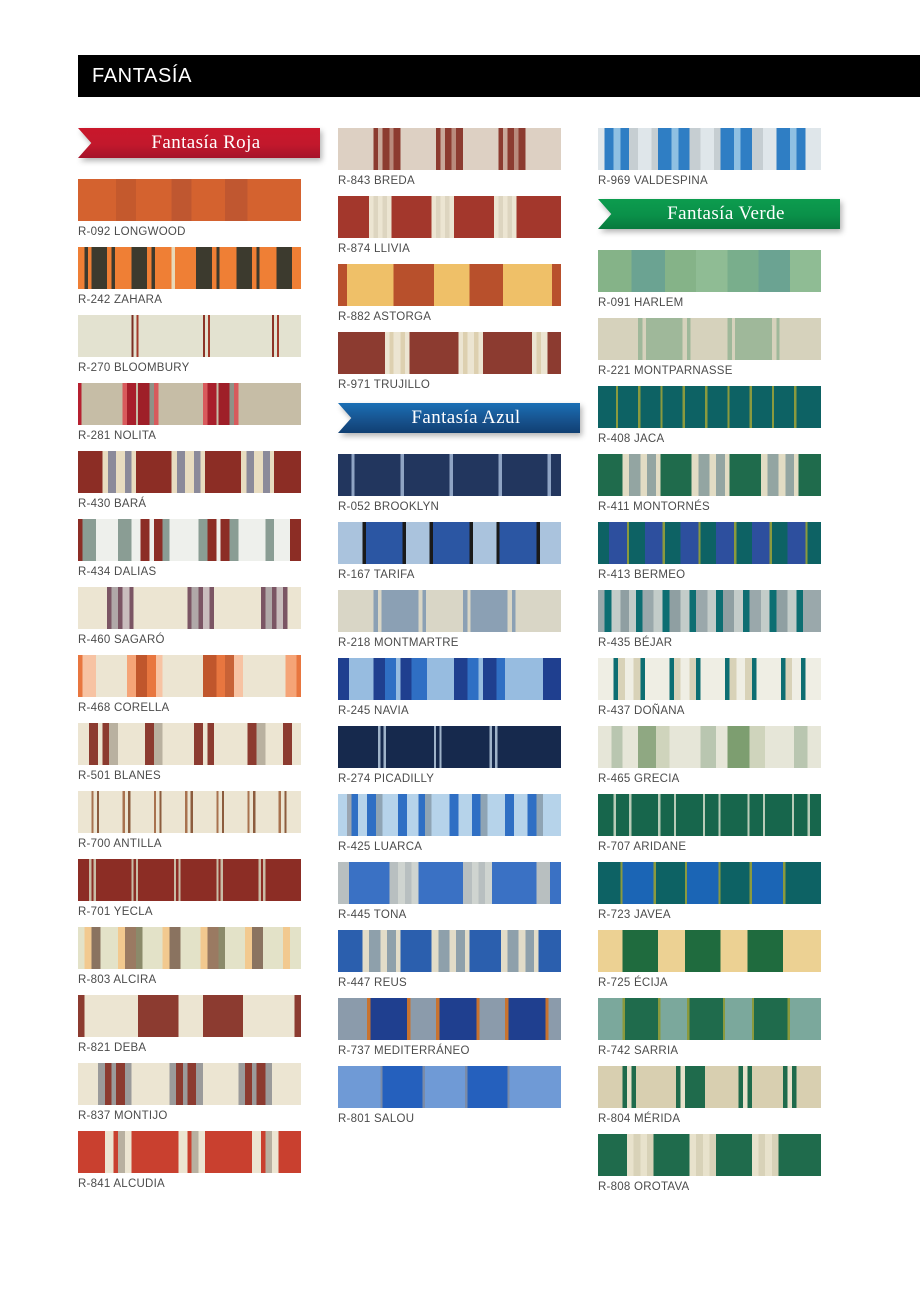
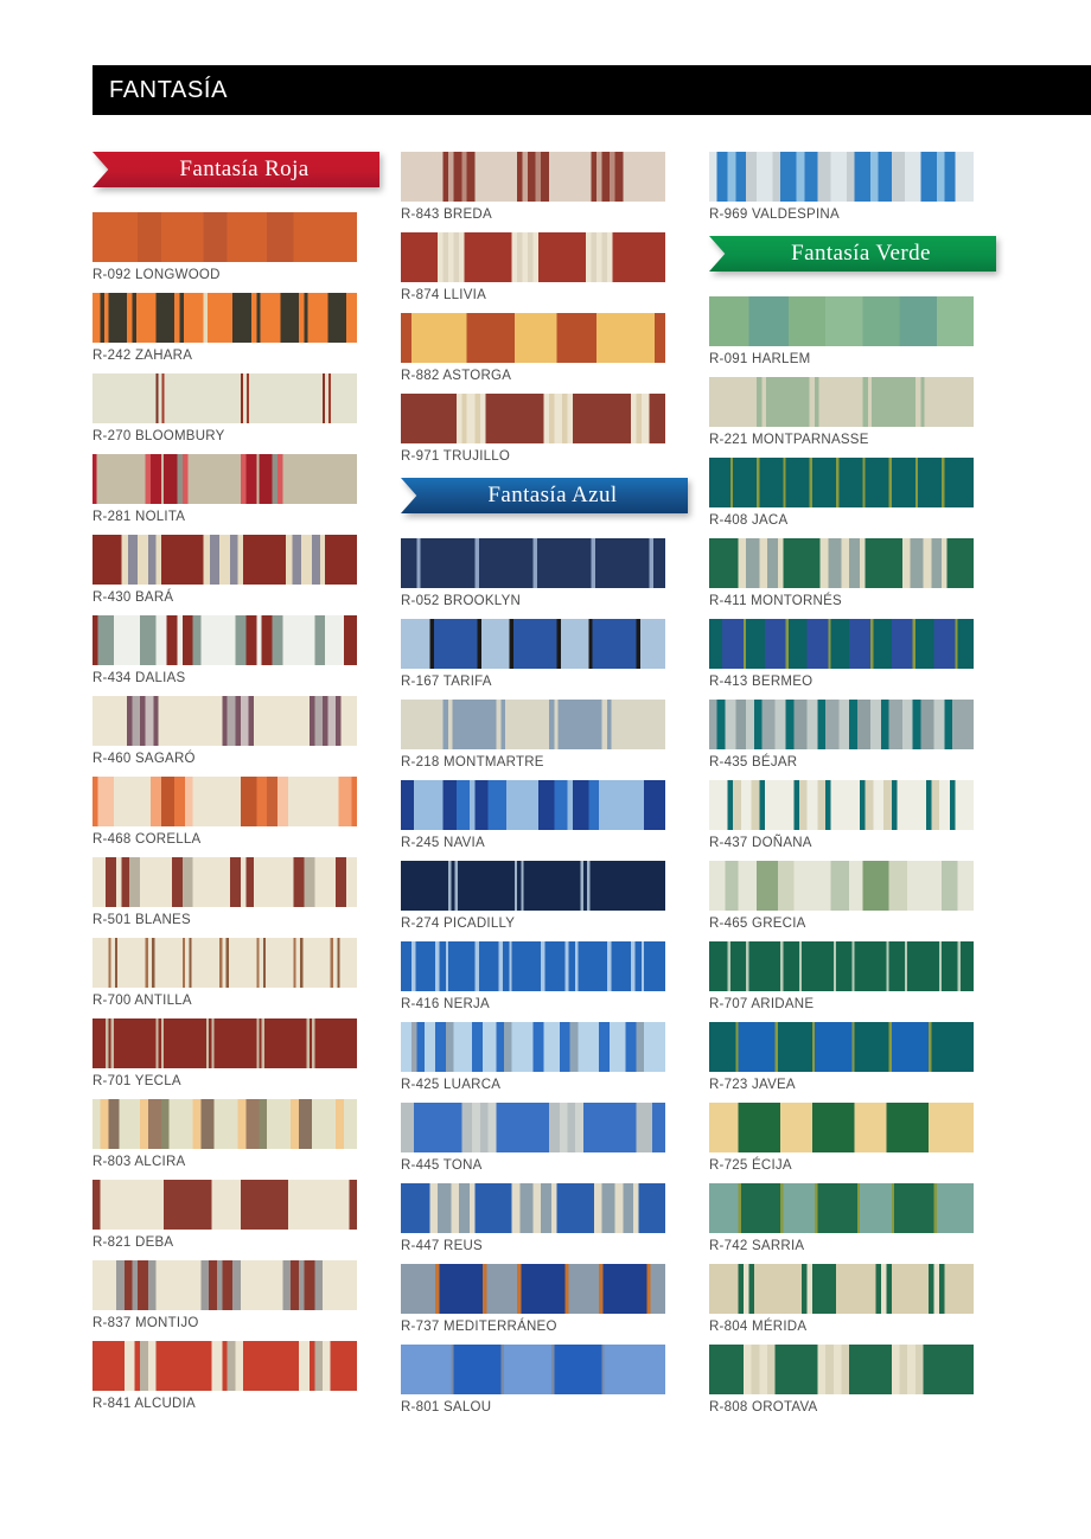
  FANTASÍA
  Fantasía Roja
  R-092 LONGWOOD
  R-242 ZAHARA
  R-270 BLOOMBURY
  R-281 NOLITA
  R-430 BARÁ
  R-434 DALIAS
  R-460 SAGARÓ
  R-468 CORELLA
  R-501 BLANES
  R-700 ANTILLA
  R-701 YECLA
  R-803 ALCIRA
  R-821 DEBA
  R-837 MONTIJO
  R-841 ALCUDIA
  R-843 BREDA
  R-874 LLIVIA
  R-882 ASTORGA
  R-971 TRUJILLO
  Fantasía Azul
  R-052 BROOKLYN
  R-167 TARIFA
  R-218 MONTMARTRE
  R-245 NAVIA
  R-274 PICADILLY
+ R-416 NERJA
  R-425 LUARCA
  R-445 TONA
  R-447 REUS
  R-737 MEDITERRÁNEO
  R-801 SALOU
  R-969 VALDESPINA
  Fantasía Verde
  R-091 HARLEM
  R-221 MONTPARNASSE
  R-408 JACA
  R-411 MONTORNÉS
  R-413 BERMEO
  R-435 BÉJAR
  R-437 DOÑANA
  R-465 GRECIA
  R-707 ARIDANE
  R-723 JAVEA
  R-725 ÉCIJA
  R-742 SARRIA
  R-804 MÉRIDA
  R-808 OROTAVA
